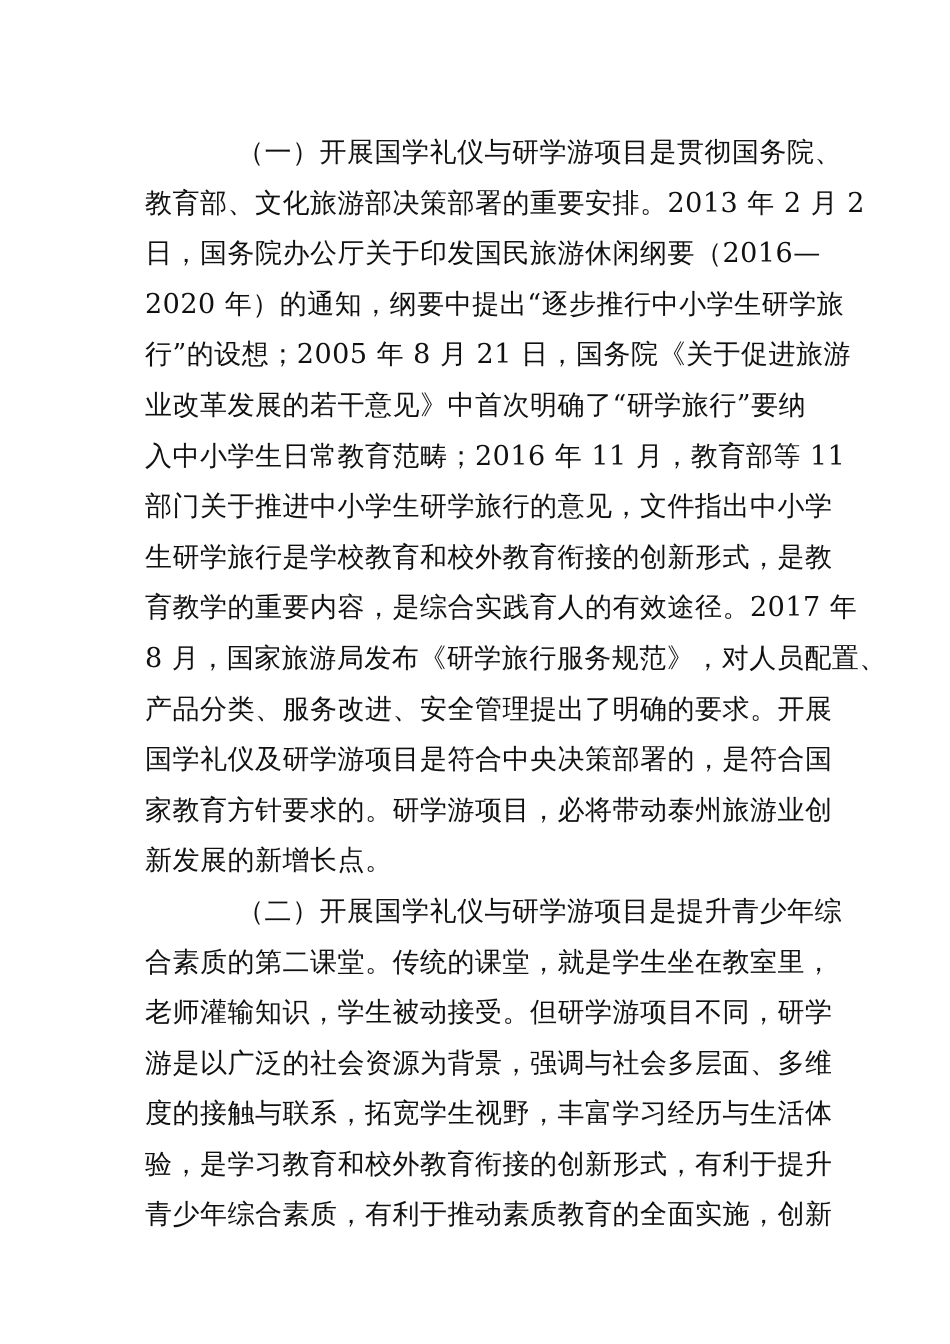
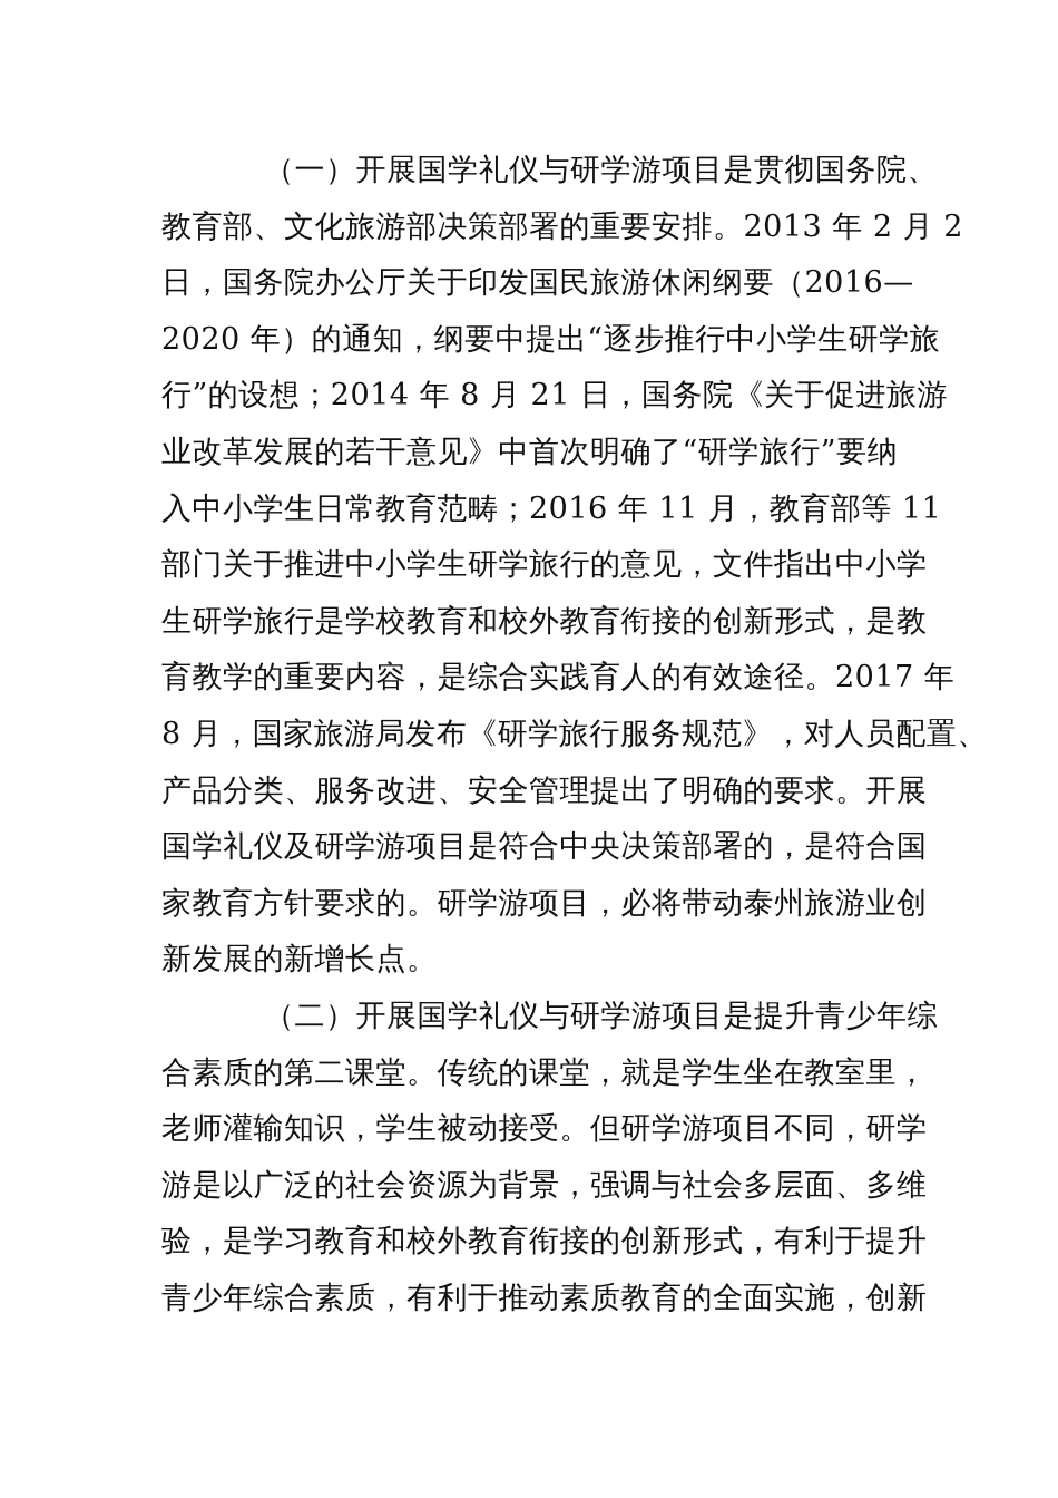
  （一）开展国学礼仪与研学游项目是贯彻国务院、
  教育部、文化旅游部决策部署的重要安排。2013 年 2 月 2
  日，国务院办公厅关于印发国民旅游休闲纲要（2016—
  2020 年）的通知，纲要中提出“逐步推行中小学生研学旅
- 行”的设想；2005 年 8 月 21 日，国务院《关于促进旅游
+ 行”的设想；2014 年 8 月 21 日，国务院《关于促进旅游
  业改革发展的若干意见》中首次明确了“研学旅行”要纳
  入中小学生日常教育范畴；2016 年 11 月，教育部等 11
  部门关于推进中小学生研学旅行的意见，文件指出中小学
  生研学旅行是学校教育和校外教育衔接的创新形式，是教
  育教学的重要内容，是综合实践育人的有效途径。2017 年
  8 月，国家旅游局发布《研学旅行服务规范》，对人员配置、
  产品分类、服务改进、安全管理提出了明确的要求。开展
  国学礼仪及研学游项目是符合中央决策部署的，是符合国
  家教育方针要求的。研学游项目，必将带动泰州旅游业创
  新发展的新增长点。
  （二）开展国学礼仪与研学游项目是提升青少年综
  合素质的第二课堂。传统的课堂，就是学生坐在教室里，
  老师灌输知识，学生被动接受。但研学游项目不同，研学
  游是以广泛的社会资源为背景，强调与社会多层面、多维
- 度的接触与联系，拓宽学生视野，丰富学习经历与生活体
  验，是学习教育和校外教育衔接的创新形式，有利于提升
  青少年综合素质，有利于推动素质教育的全面实施，创新
